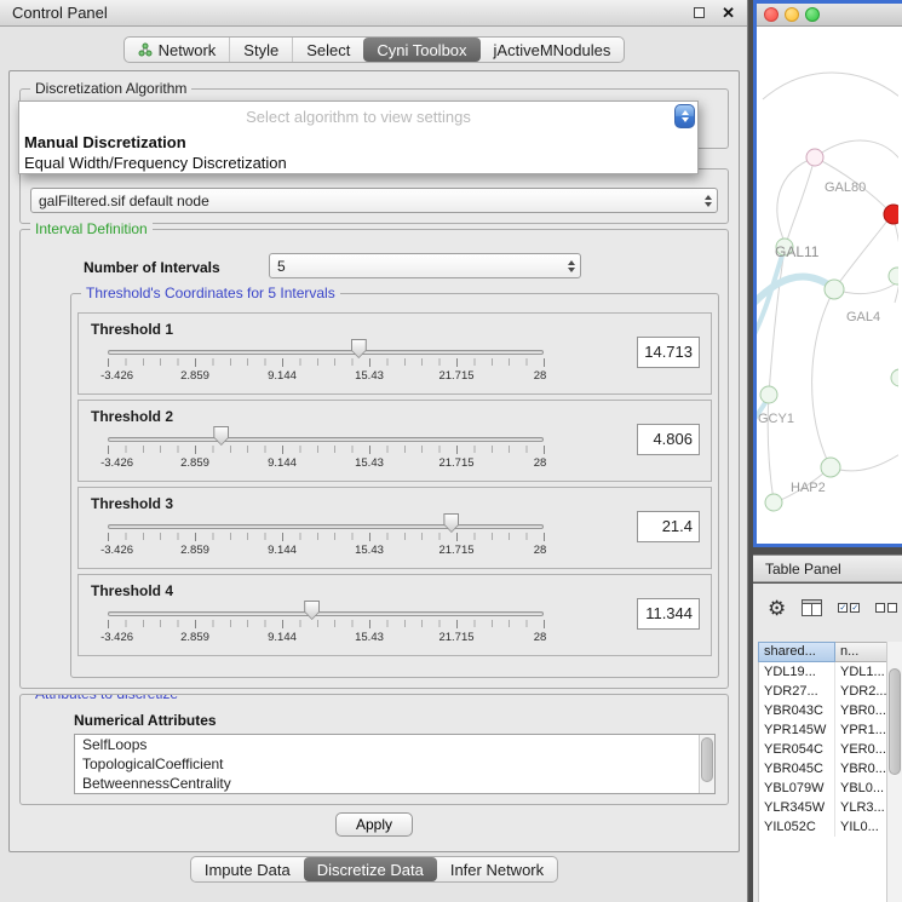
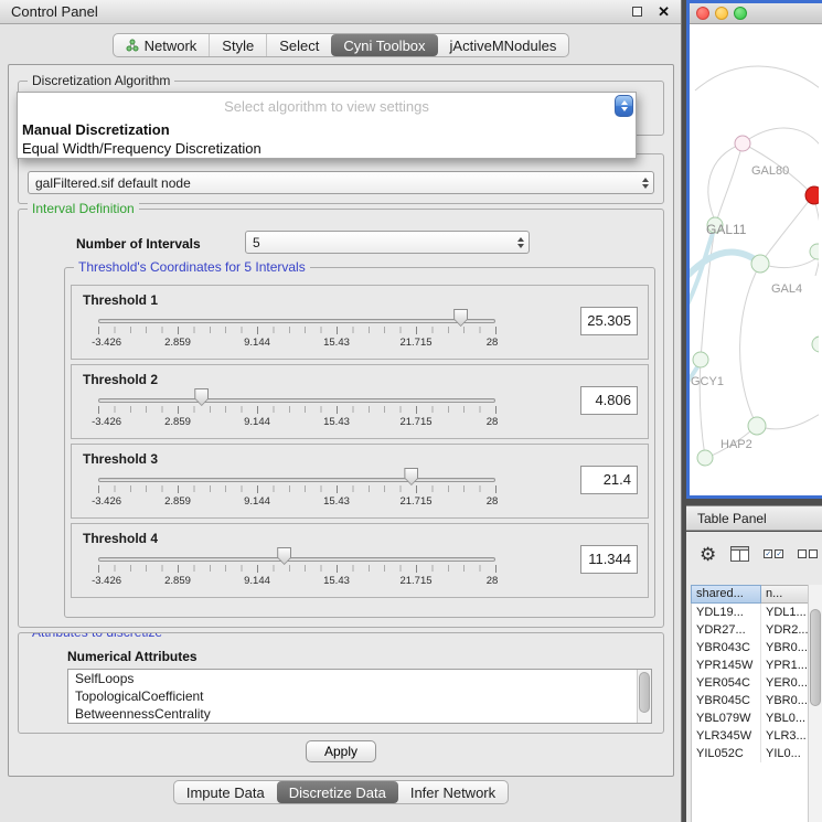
  Control Panel
  ✕
  Network
  Style
  Select
  Cyni Toolbox
  jActiveMNodules
  Discretization Algorithm
  Select algorithm to view settings
  Manual Discretization
  Equal Width/Frequency Discretization
  galFiltered.sif default node
  Interval Definition
  Number of Intervals
  5
  Threshold's Coordinates for 5 Intervals
  Threshold 1
- 14.713
+ 25.305
  -3.426
  2.859
  9.144
  15.43
  21.715
  28
  Threshold 2
  4.806
  -3.426
  2.859
  9.144
  15.43
  21.715
  28
  Threshold 3
  21.4
  -3.426
  2.859
  9.144
  15.43
  21.715
  28
  Threshold 4
  11.344
  -3.426
  2.859
  9.144
  15.43
  21.715
  28
  Numerical Attributes
  SelfLoops
  TopologicalCoefficient
  BetweennessCentrality
  Apply
  Impute Data
  Discretize Data
  Infer Network
  GAL80
  GAL11
  GAL4
  GCY1
  HAP2
  Table Panel
  ⚙
  shared...
  n...
  YDL19...
  YDL1...
  YDR27...
  YDR2...
  YBR043C
  YBR0...
  YPR145W
  YPR1...
  YER054C
  YER0...
  YBR045C
  YBR0...
  YBL079W
  YBL0...
  YLR345W
  YLR3...
  YIL052C
  YIL0...
